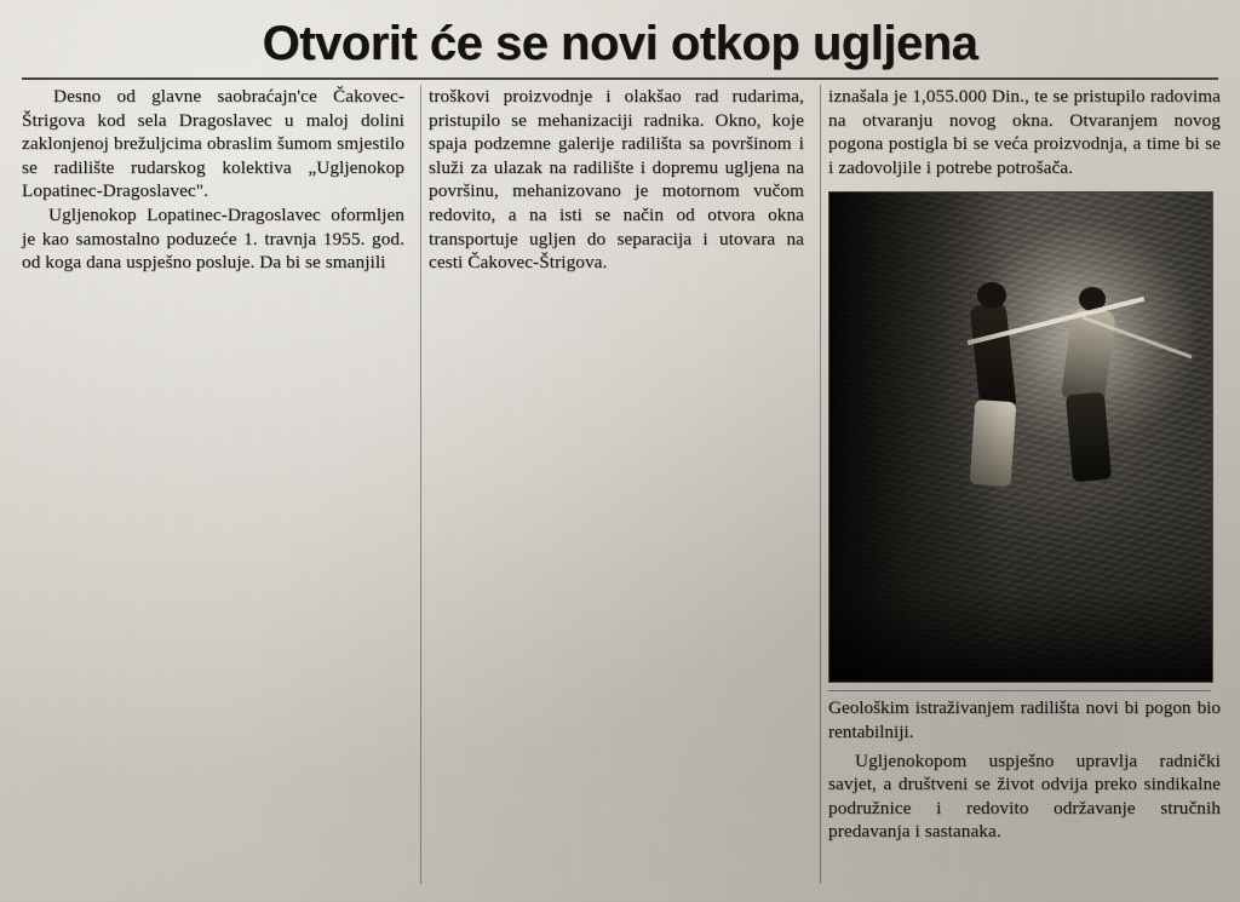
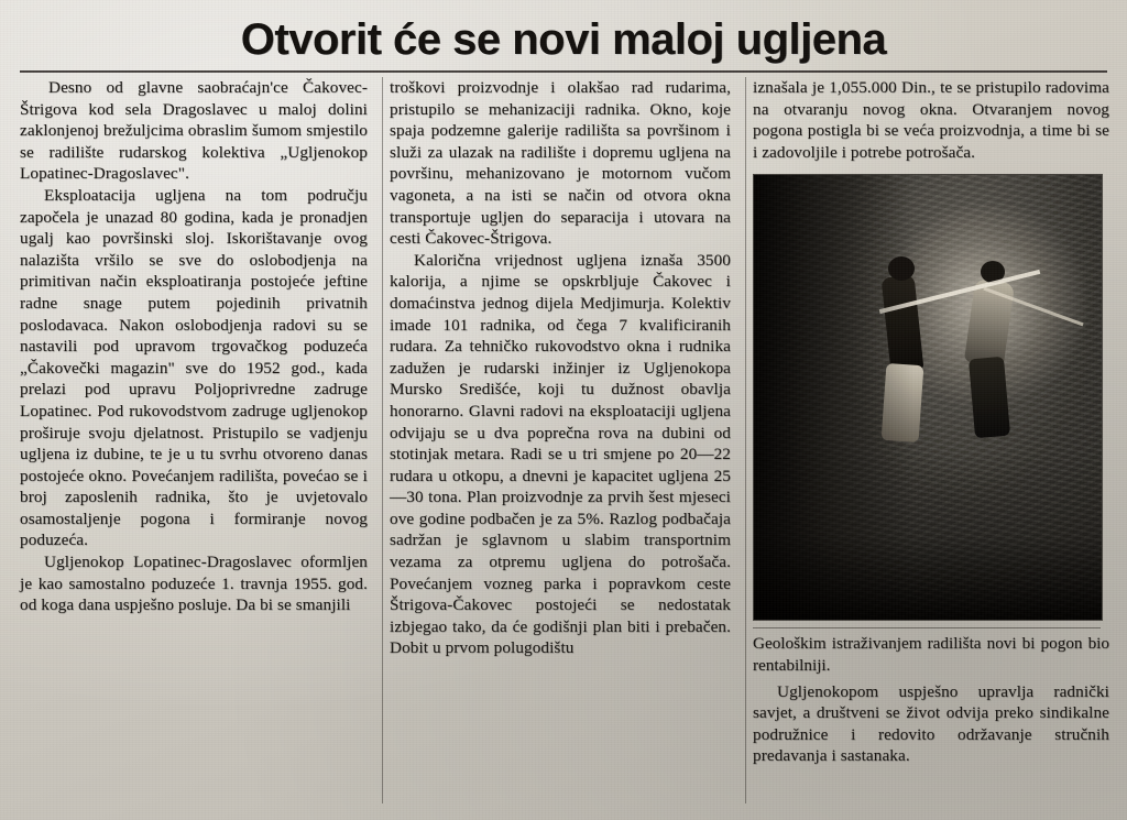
- Otvorit će se novi otkop ugljena
+ Otvorit će se novi maloj ugljena
  Desno od glavne saobraćajn'ce Čakovec-Štrigova kod sela Dragoslavec u maloj dolini zaklonjenoj brežuljcima obraslim šumom smjestilo se radilište rudarskog kolektiva „Ugljenokop Lopatinec-Dragoslavec".
+ Eksploatacija ugljena na tom području započela je unazad 80 godina, kada je pronadjen ugalj kao površinski sloj. Iskorištavanje ovog nalazišta vršilo se sve do oslobodjenja na primitivan način eksploatiranja postojeće jeftine radne snage putem pojedinih privatnih poslodavaca. Nakon oslobodjenja radovi su se nastavili pod upravom trgovačkog poduzeća „Čakovečki magazin" sve do 1952 god., kada prelazi pod upravu Poljoprivredne zadruge Lopatinec. Pod rukovodstvom zadruge ugljenokop proširuje svoju djelatnost. Pristupilo se vadjenju ugljena iz dubine, te je u tu svrhu otvoreno danas postojeće okno. Povećanjem radilišta, povećao se i broj zaposlenih radnika, što je uvjetovalo osamostaljenje pogona i formiranje novog poduzeća.
  Ugljenokop Lopatinec-Dragoslavec oformljen je kao samostalno poduzeće 1. travnja 1955. god. od koga dana uspješno posluje. Da bi se smanjili
- troškovi proizvodnje i olakšao rad rudarima, pristupilo se mehanizaciji radnika. Okno, koje spaja podzemne galerije radilišta sa površinom i služi za ulazak na radilište i dopremu ugljena na površinu, mehanizovano je motornom vučom redovito, a na isti se način od otvora okna transportuje ugljen do separacija i utovara na cesti Čakovec-Štrigova.
+ troškovi proizvodnje i olakšao rad rudarima, pristupilo se mehanizaciji radnika. Okno, koje spaja podzemne galerije radilišta sa površinom i služi za ulazak na radilište i dopremu ugljena na površinu, mehanizovano je motornom vučom vagoneta, a na isti se način od otvora okna transportuje ugljen do separacija i utovara na cesti Čakovec-Štrigova.
+ Kalorična vrijednost ugljena iznaša 3500 kalorija, a njime se opskrbljuje Čakovec i domaćinstva jednog dijela Medjimurja. Kolektiv imade 101 radnika, od čega 7 kvalificiranih rudara. Za tehničko rukovodstvo okna i rudnika zadužen je rudarski inžinjer iz Ugljenokopa Mursko Središće, koji tu dužnost obavlja honorarno. Glavni radovi na eksploataciji ugljena odvijaju se u dva poprečna rova na dubini od stotinjak metara. Radi se u tri smjene po 20—22 rudara u otkopu, a dnevni je kapacitet ugljena 25—30 tona. Plan proizvodnje za prvih šest mjeseci ove godine podbačen je za 5%. Razlog podbačaja sadržan je sglavnom u slabim transportnim vezama za otpremu ugljena do potrošača. Povećanjem vozneg parka i popravkom ceste Štrigova-Čakovec postojeći se nedostatak izbjegao tako, da će godišnji plan biti i prebačen. Dobit u prvom polugodištu
  iznašala je 1,055.000 Din., te se pristupilo radovima na otvaranju novog okna. Otvaranjem novog pogona postigla bi se veća proizvodnja, a time bi se i zadovoljile i potrebe potrošača.
  Geološkim istraživanjem radilišta novi bi pogon bio rentabilniji.
  Ugljenokopom uspješno upravlja radnički savjet, a društveni se život odvija preko sindikalne podružnice i redovito održavanje stručnih predavanja i sastanaka.
